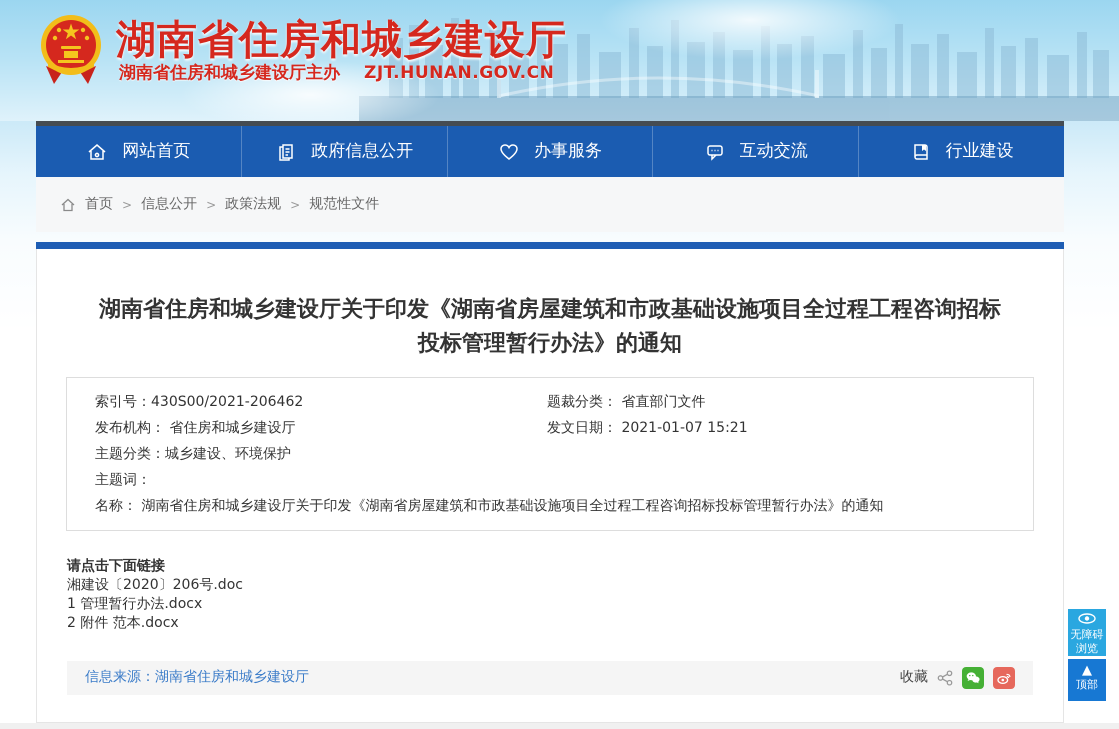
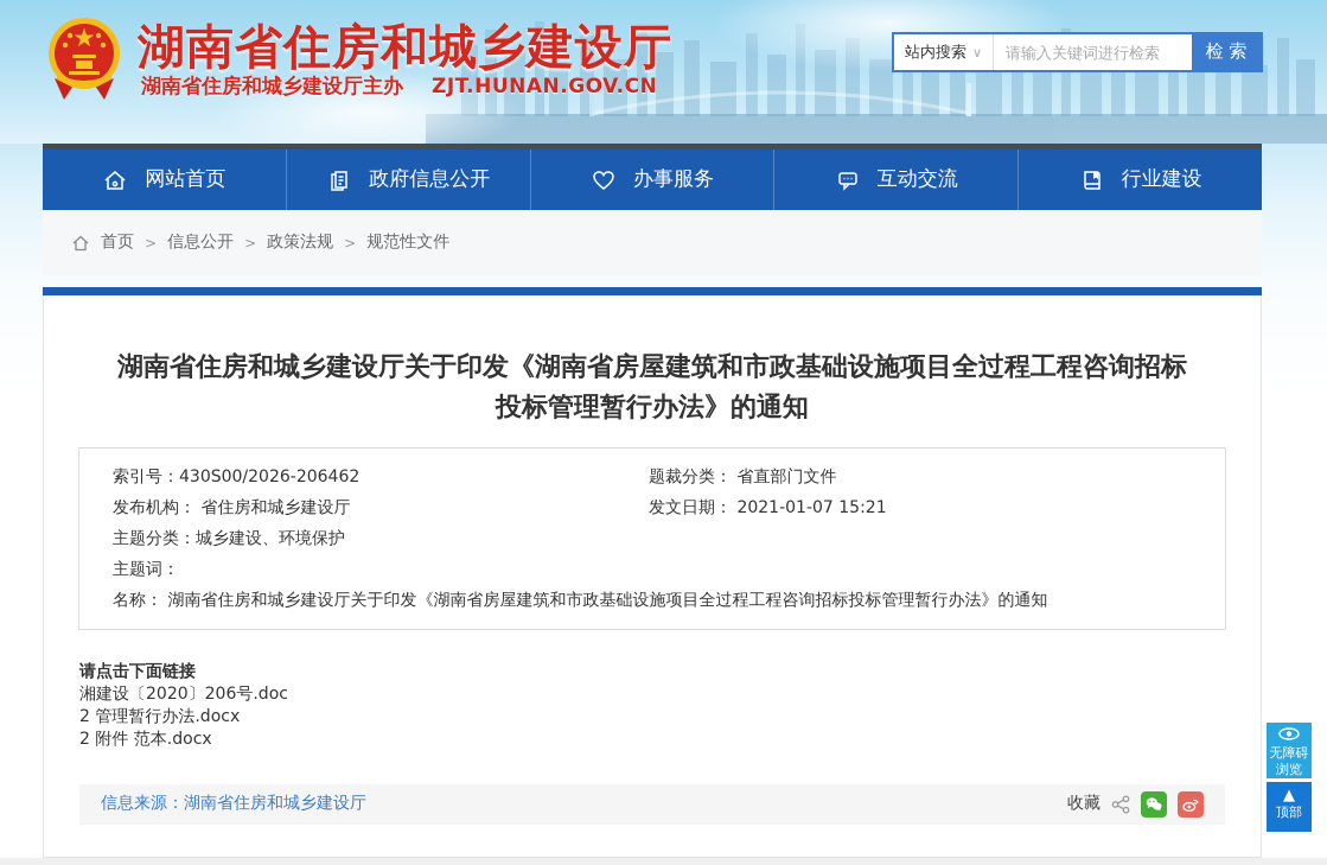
  湖南省住房和城乡建设厅
  湖南省住房和城乡建设厅主办 ZJT.HUNAN.GOV.CN
+ 站内搜索
+ ∨
+ 请输入关键词进行检索
+ 检 索
  网站首页
  政府信息公开
  办事服务
  互动交流
  行业建设
  首页
  >
  信息公开
  >
  政策法规
  >
  规范性文件
  湖南省住房和城乡建设厅关于印发《湖南省房屋建筑和市政基础设施项目全过程工程咨询招标投标管理暂行办法》的通知
- 索引号：430S00/2021-206462
+ 索引号：430S00/2026-206462
  题裁分类： 省直部门文件
  发布机构： 省住房和城乡建设厅
  发文日期： 2021-01-07 15:21
  主题分类：城乡建设、环境保护
  主题词：
  名称： 湖南省住房和城乡建设厅关于印发《湖南省房屋建筑和市政基础设施项目全过程工程咨询招标投标管理暂行办法》的通知
  请点击下面链接
  湘建设〔2020〕206号.doc
- 1 管理暂行办法.docx
+ 2 管理暂行办法.docx
  2 附件 范本.docx
  信息来源：湖南省住房和城乡建设厅
  收藏
  无障碍
  浏览
  ▲
  顶部
